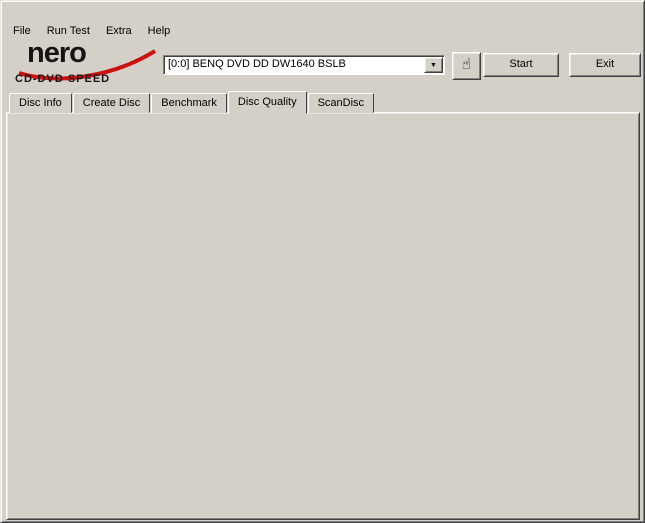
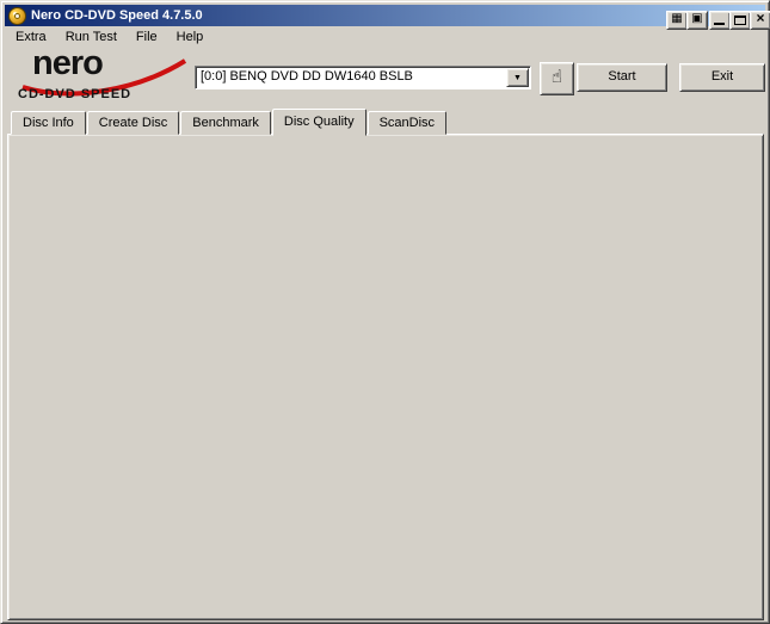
+ Nero CD-DVD Speed 4.7.5.0
+ ▦
+ ▣
+ ×
- File
+ Extra
  Run Test
- Extra
+ File
  Help
  nero
  CD-DVD SPEED
  [0:0] BENQ DVD DD DW1640 BSLB
  ☝
  Start
  Exit
  Disc Info
  Create Disc
  Benchmark
  Disc Quality
  ScanDisc
